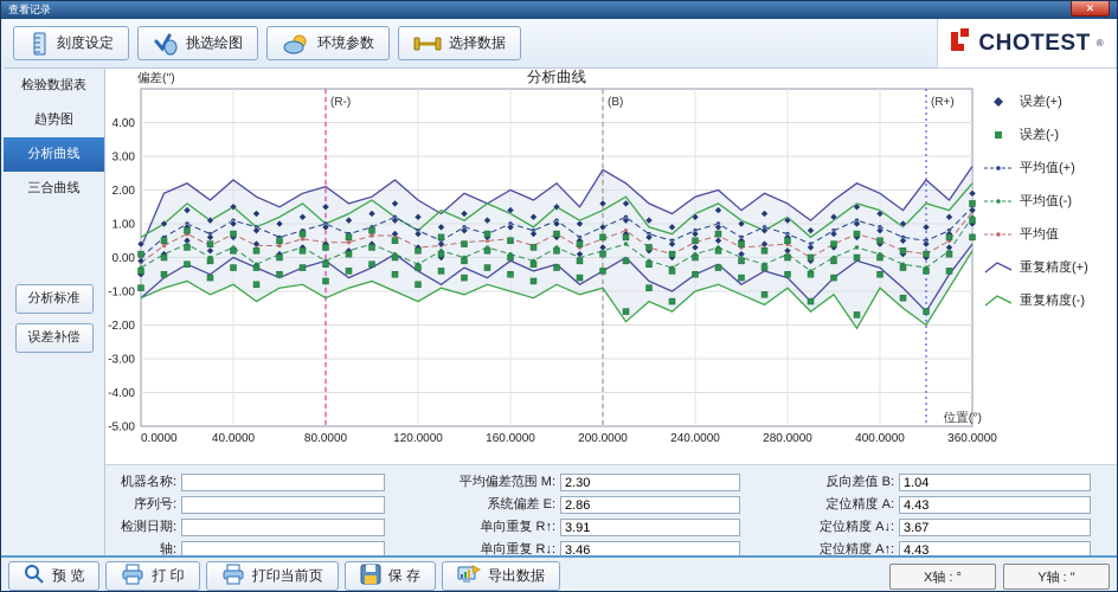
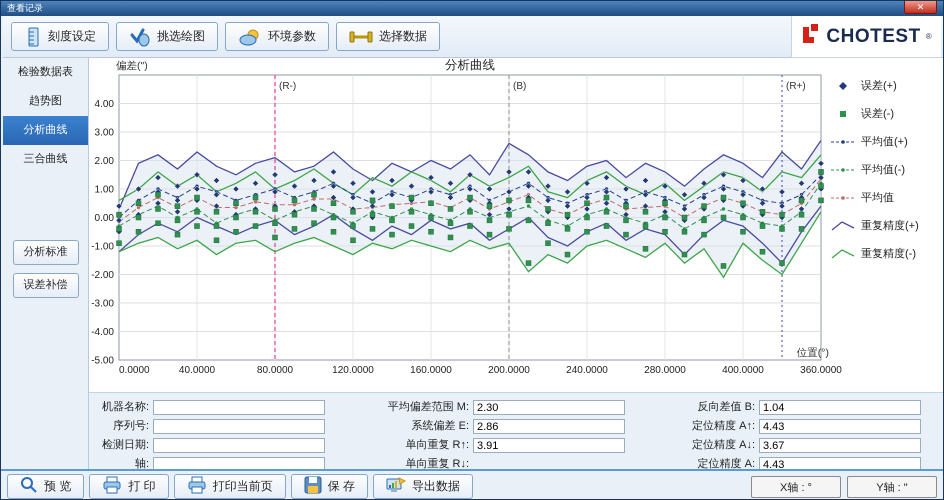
  查看记录
  ✕
  刻度设定
  挑选绘图
  环境参数
  选择数据
  CHOTEST
  ®
  检验数据表
  趋势图
  分析曲线
  三合曲线
  分析标准
  误差补偿
  (R-)
  (B)
  (R+)
  4.00
  3.00
  2.00
  1.00
  0.00
  -1.00
  -2.00
  -3.00
  -4.00
  -5.00
  0.0000
  40.0000
  80.0000
  120.0000
  160.0000
  200.0000
  240.0000
  280.0000
  400.0000
  360.0000
  偏差(")
  分析曲线
  位置(°)
  误差(+)
  误差(-)
  平均值(+)
  平均值(-)
  平均值
  重复精度(+)
  重复精度(-)
  机器名称:
  序列号:
  检测日期:
  轴:
  平均偏差范围 M:
  2.30
  系统偏差 E:
  2.86
  单向重复 R↑:
  3.91
  单向重复 R↓:
- 3.46
  反向差值 B:
  1.04
- 定位精度 A:
+ 定位精度 A↑:
  4.43
  定位精度 A↓:
  3.67
- 定位精度 A↑:
+ 定位精度 A:
  4.43
  预 览
  打 印
  打印当前页
  保 存
  导出数据
  X轴 : °
  Y轴 : "
